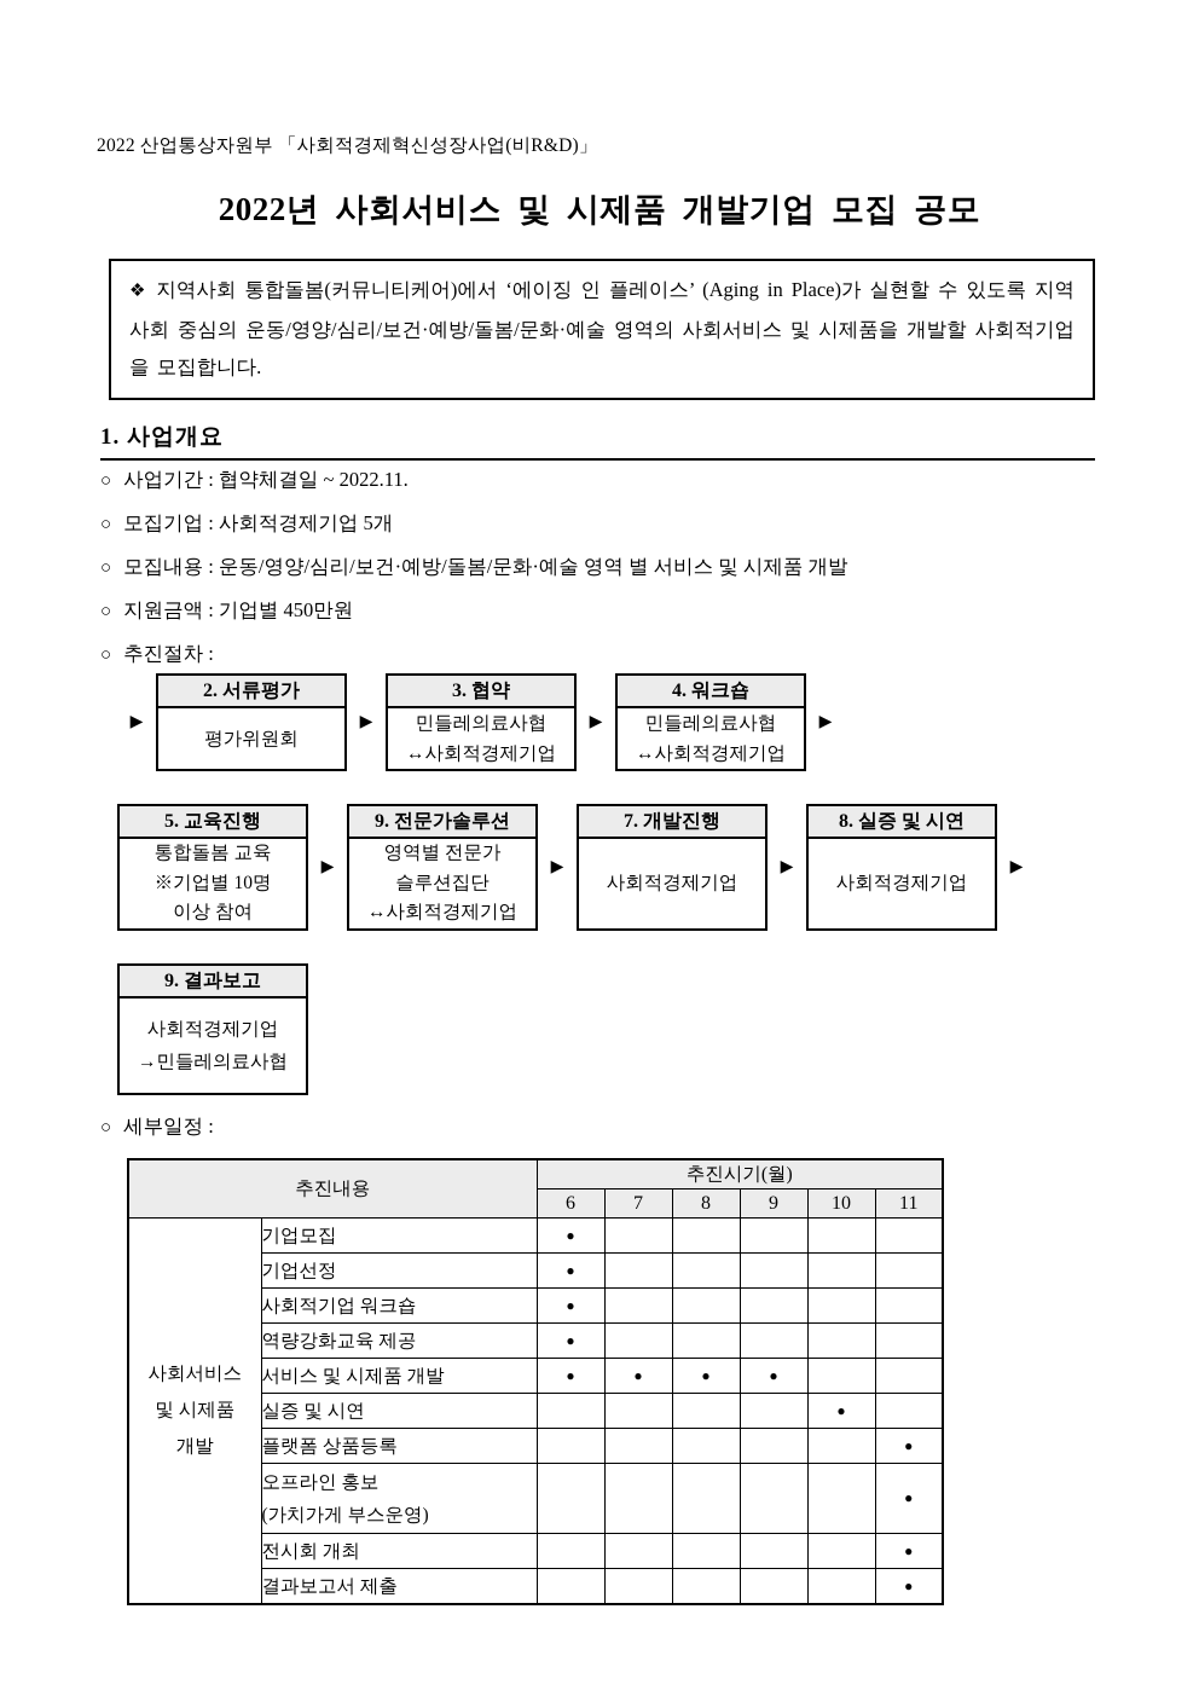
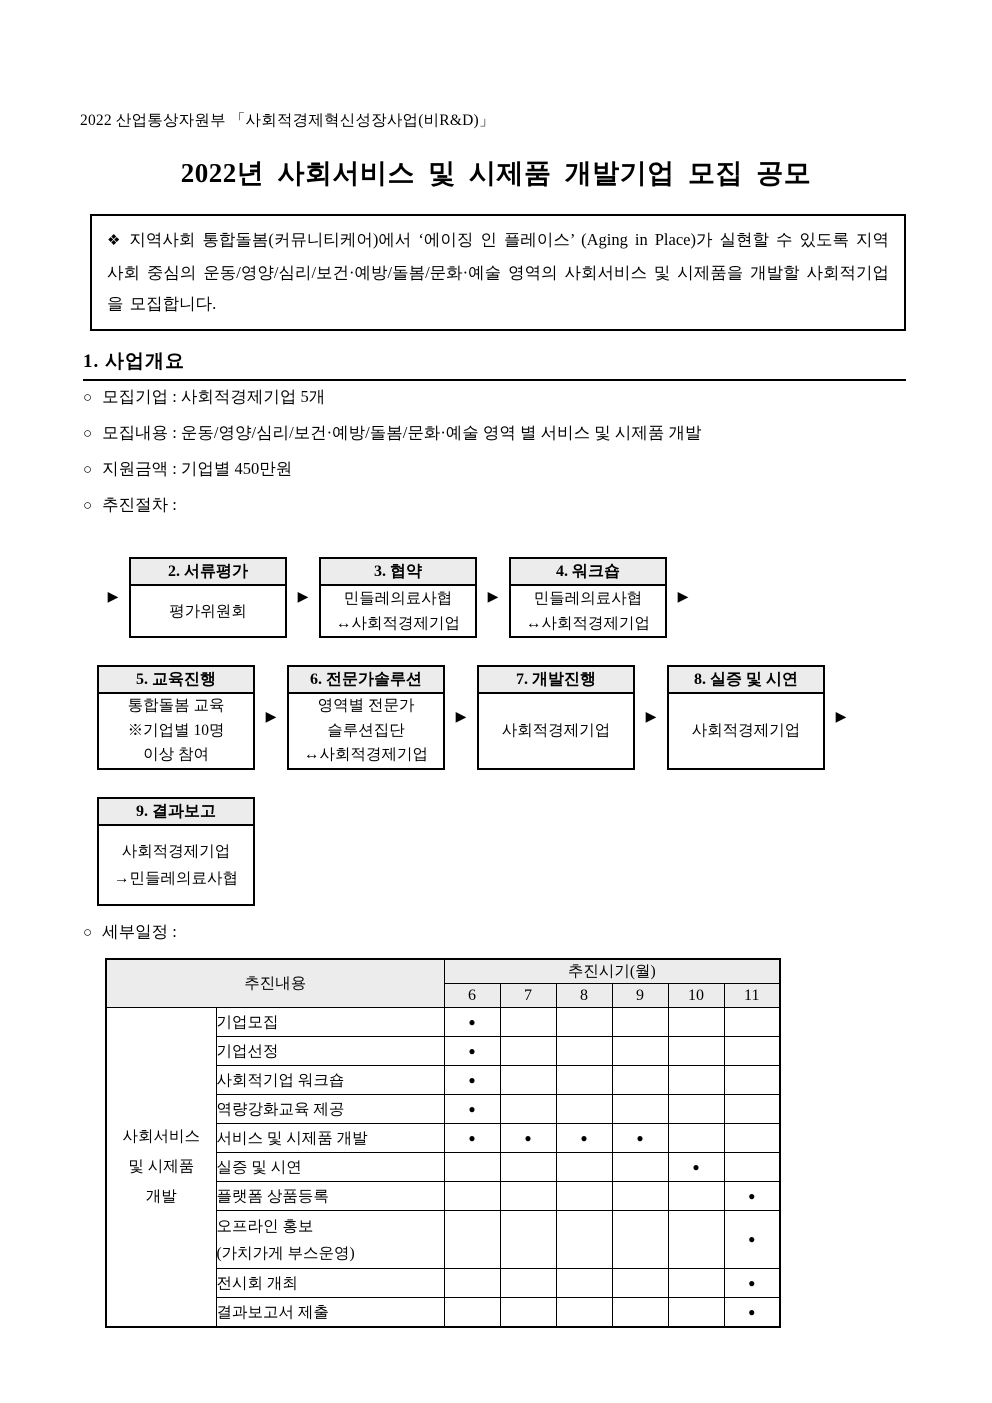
  2022 산업통상자원부 「사회적경제혁신성장사업(비R&D)」
  2022년 사회서비스 및 시제품 개발기업 모집 공모
  ❖ 지역사회 통합돌봄(커뮤니티케어)에서 ‘에이징 인 플레이스’ (Aging in Place)가 실현할 수 있도록 지역사회 중심의 운동/영양/심리/보건·예방/돌봄/문화·예술 영역의 사회서비스 및 시제품을 개발할 사회적기업을 모집합니다.
  1. 사업개요
- ○ 사업기간 : 협약체결일 ~ 2022.11.
  ○ 모집기업 : 사회적경제기업 5개
  ○ 모집내용 : 운동/영양/심리/보건·예방/돌봄/문화·예술 영역 별 서비스 및 시제품 개발
  ○ 지원금액 : 기업별 450만원
  ○ 추진절차 :
  ▶
  2. 서류평가
  평가위원회
  ▶
  3. 협약
  민들레의료사협
  ↔사회적경제기업
  ▶
  4. 워크숍
  민들레의료사협
  ↔사회적경제기업
  ▶
  5. 교육진행
  통합돌봄 교육
  ※기업별 10명
  이상 참여
  ▶
- 9. 전문가솔루션
+ 6. 전문가솔루션
  영역별 전문가
  슬루션집단
  ↔사회적경제기업
  ▶
  7. 개발진행
  사회적경제기업
  ▶
  8. 실증 및 시연
  사회적경제기업
  ▶
  9. 결과보고
  사회적경제기업
  →민들레의료사협
  ○ 세부일정 :
  추진내용	추진시기(월)
  6	7	8	9	10	11
  사회서비스및 시제품개발	기업모집	●
  기업선정	●
  사회적기업 워크숍	●
  역량강화교육 제공	●
  서비스 및 시제품 개발	●	●	●	●
  실증 및 시연					●
  플랫폼 상품등록						●
  오프라인 홍보(가치가게 부스운영)						●
  전시회 개최						●
  결과보고서 제출						●
